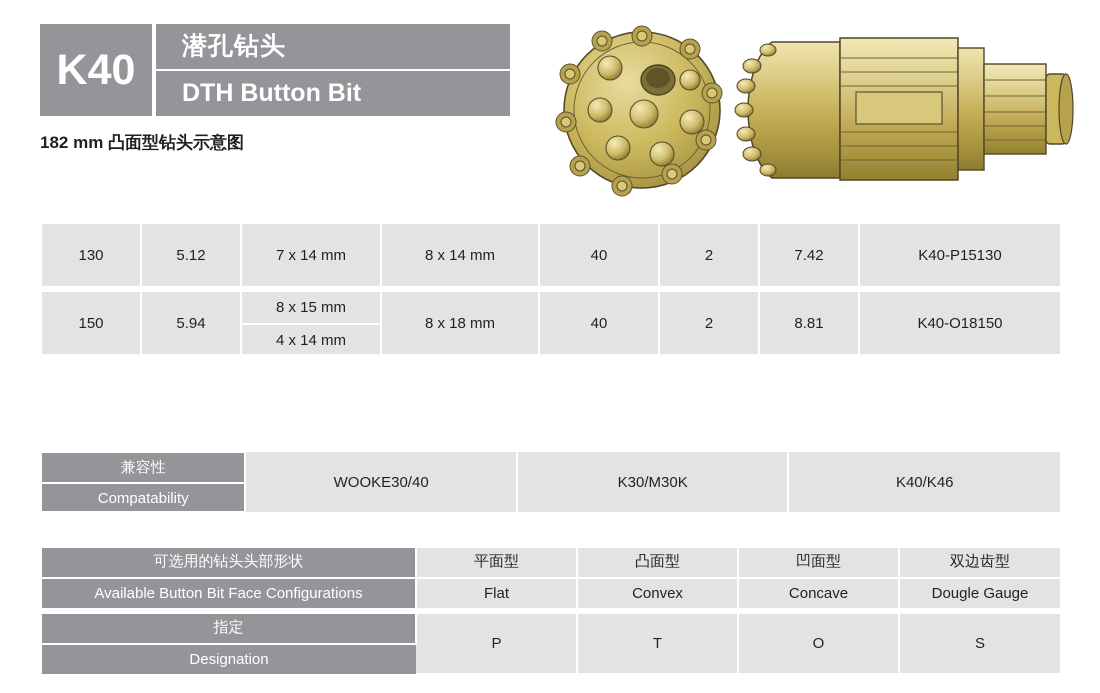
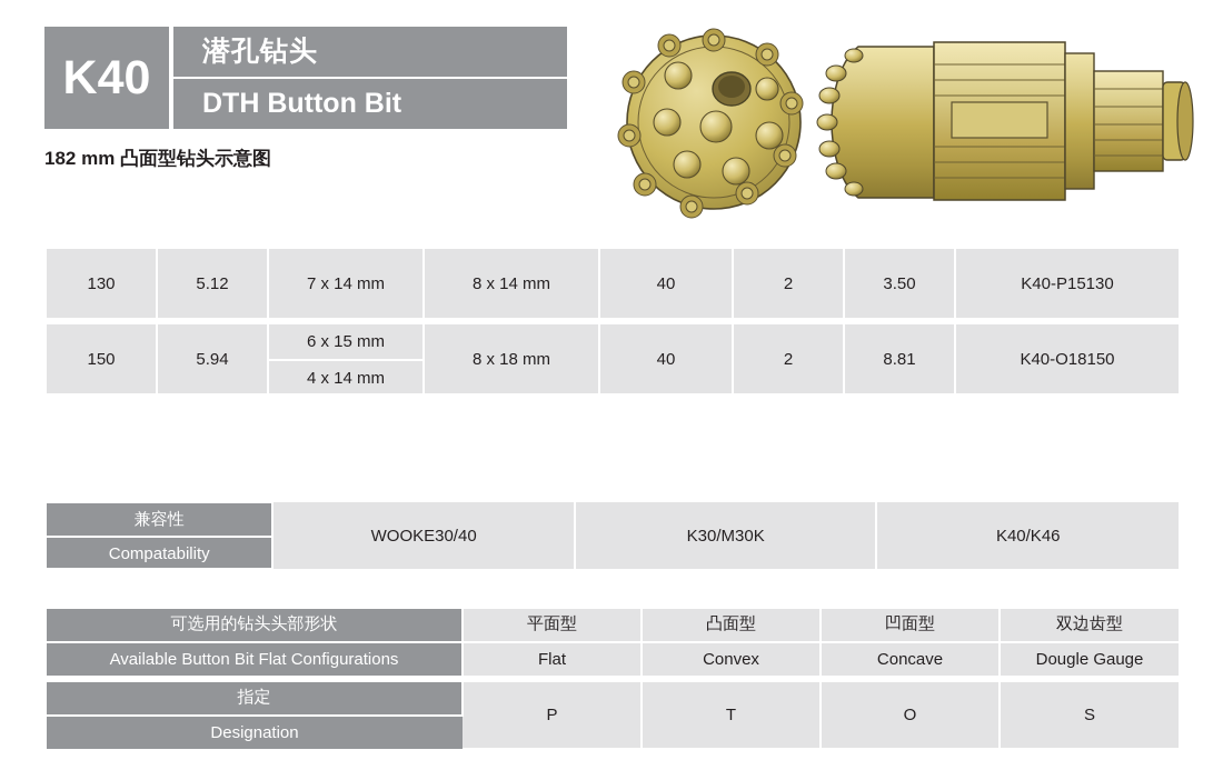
  K40
  潜孔钻头
  DTH Button Bit
  182 mm 凸面型钻头示意图
- 130	5.12	7 x 14 mm	8 x 14 mm	40	2	7.42	K40-P15130
+ 130	5.12	7 x 14 mm	8 x 14 mm	40	2	3.50	K40-P15130
- 150	5.94	8 x 15 mm 4 x 14 mm	8 x 18 mm	40	2	8.81	K40-O18150
+ 150	5.94	6 x 15 mm 4 x 14 mm	8 x 18 mm	40	2	8.81	K40-O18150
  兼容性 Compatability	WOOKE30/40	K30/M30K	K40/K46
  可选用的钻头头部形状	平面型	凸面型	凹面型	双边齿型
- Available Button Bit Face Configurations	Flat	Convex	Concave	Dougle Gauge
+ Available Button Bit Flat Configurations	Flat	Convex	Concave	Dougle Gauge
  指定	P	T	O	S
  Designation
